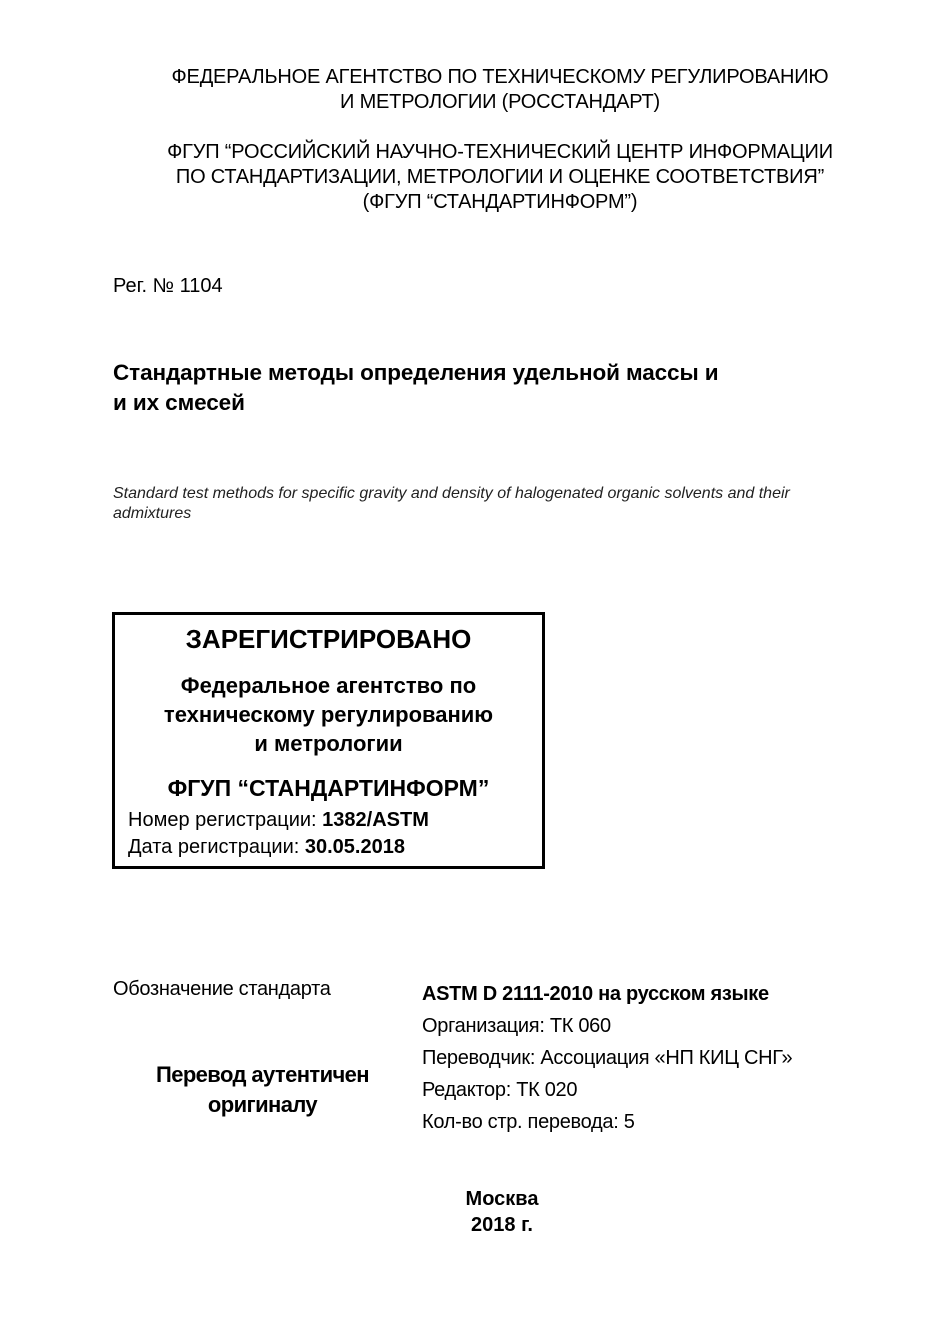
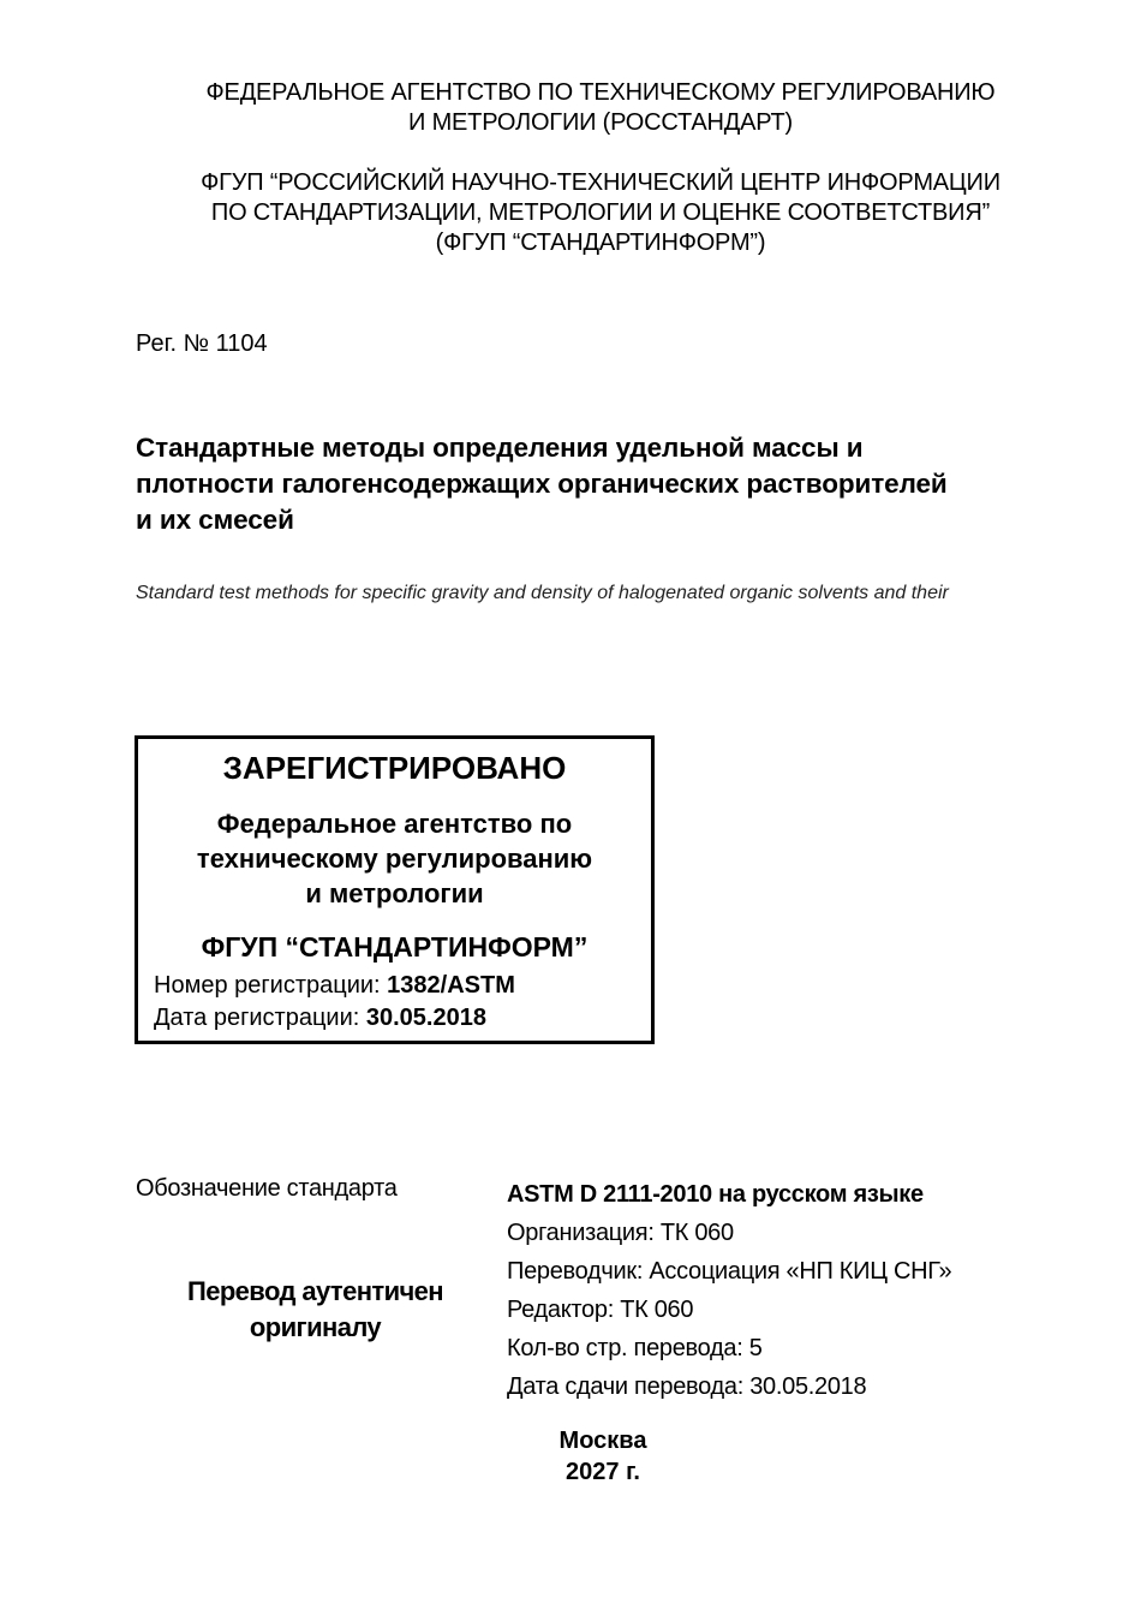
  ФЕДЕРАЛЬНОЕ АГЕНТСТВО ПО ТЕХНИЧЕСКОМУ РЕГУЛИРОВАНИЮ
  И МЕТРОЛОГИИ (РОССТАНДАРТ)
  ФГУП “РОССИЙСКИЙ НАУЧНО-ТЕХНИЧЕСКИЙ ЦЕНТР ИНФОРМАЦИИ
  ПО СТАНДАРТИЗАЦИИ, МЕТРОЛОГИИ И ОЦЕНКЕ СООТВЕТСТВИЯ”
  (ФГУП “СТАНДАРТИНФОРМ”)
  Рег. № 1104
  Стандартные методы определения удельной массы и
+ плотности галогенсодержащих органических растворителей
  и их смесей
  Standard test methods for specific gravity and density of halogenated organic solvents and their
- admixtures
  ЗАРЕГИСТРИРОВАНО
  Федеральное агентство по
  техническому регулированию
  и метрологии
  ФГУП “СТАНДАРТИНФОРМ”
  Номер регистрации: 1382/ASTM
  Дата регистрации: 30.05.2018
  Обозначение стандарта
  Перевод аутентичен
  оригиналу
  ASTM D 2111-2010 на русском языке
  Организация: ТК 060
  Переводчик: Ассоциация «НП КИЦ СНГ»
- Редактор: ТК 020
+ Редактор: ТК 060
  Кол-во стр. перевода: 5
+ Дата сдачи перевода: 30.05.2018
  Москва
- 2018 г.
+ 2027 г.
